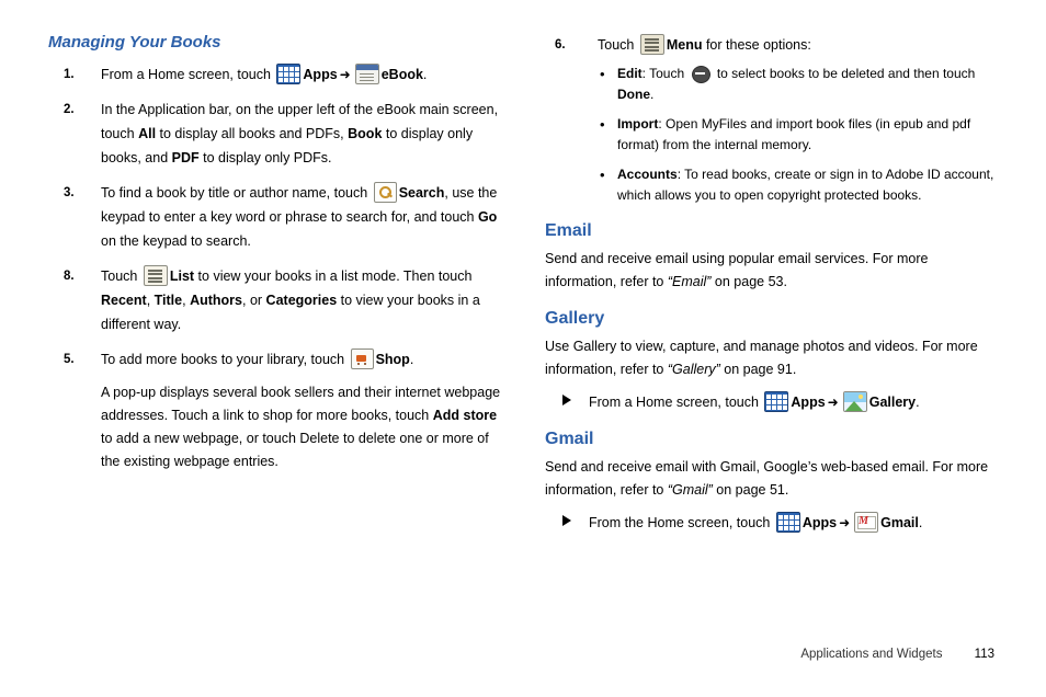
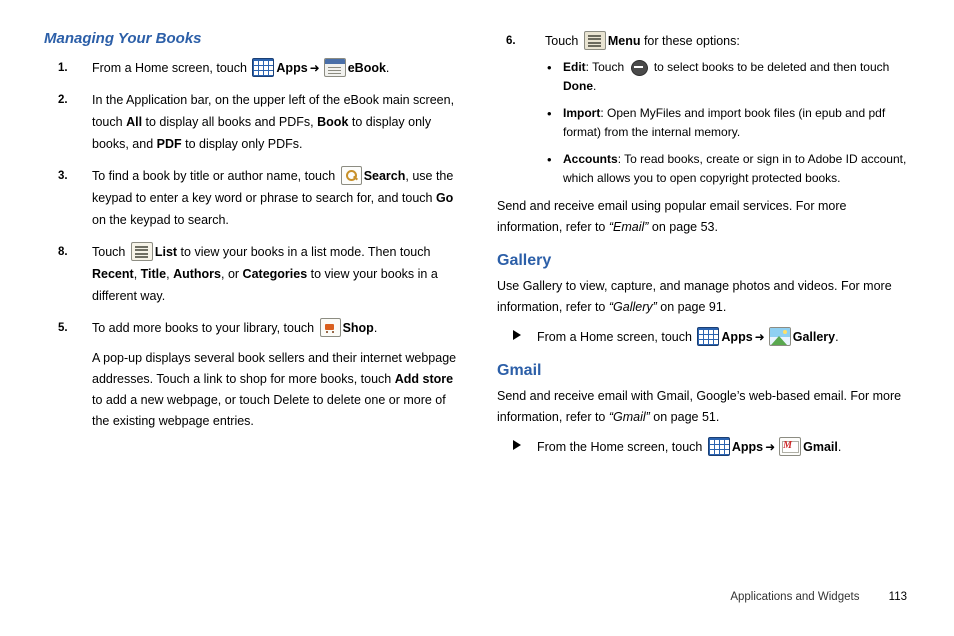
  Managing Your Books
  1.
  From a Home screen, touch Apps ➜ eBook.
  2.
  In the Application bar, on the upper left of the eBook main screen, touch All to display all books and PDFs, Book to display only books, and PDF to display only PDFs.
  3.
  To find a book by title or author name, touch Search, use the keypad to enter a key word or phrase to search for, and touch Go on the keypad to search.
  8.
  Touch List to view your books in a list mode. Then touch Recent, Title, Authors, or Categories to view your books in a different way.
  5.
  To add more books to your library, touch Shop.
  A pop-up displays several book sellers and their internet webpage addresses. Touch a link to shop for more books, touch Add store to add a new webpage, or touch Delete to delete one or more of the existing webpage entries.
  6.
  Touch Menu for these options:
  Edit: Touch to select books to be deleted and then touch Done.
  Import: Open MyFiles and import book files (in epub and pdf format) from the internal memory.
  Accounts: To read books, create or sign in to Adobe ID account, which allows you to open copyright protected books.
- Email
  Send and receive email using popular email services. For more information, refer to “Email” on page 53.
  Gallery
  Use Gallery to view, capture, and manage photos and videos. For more information, refer to “Gallery” on page 91.
  From a Home screen, touch Apps ➜ Gallery.
  Gmail
  Send and receive email with Gmail, Google’s web-based email. For more information, refer to “Gmail” on page 51.
  From the Home screen, touch Apps ➜
  M
  Gmail.
  Applications and Widgets 113
